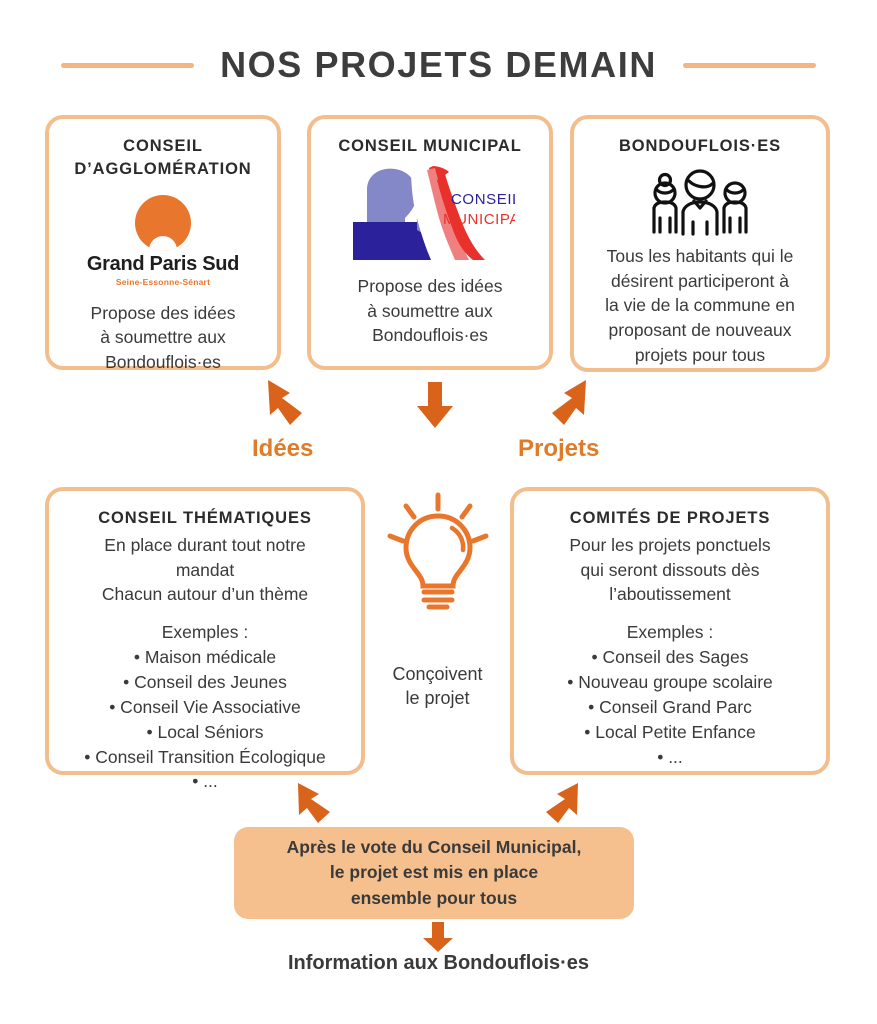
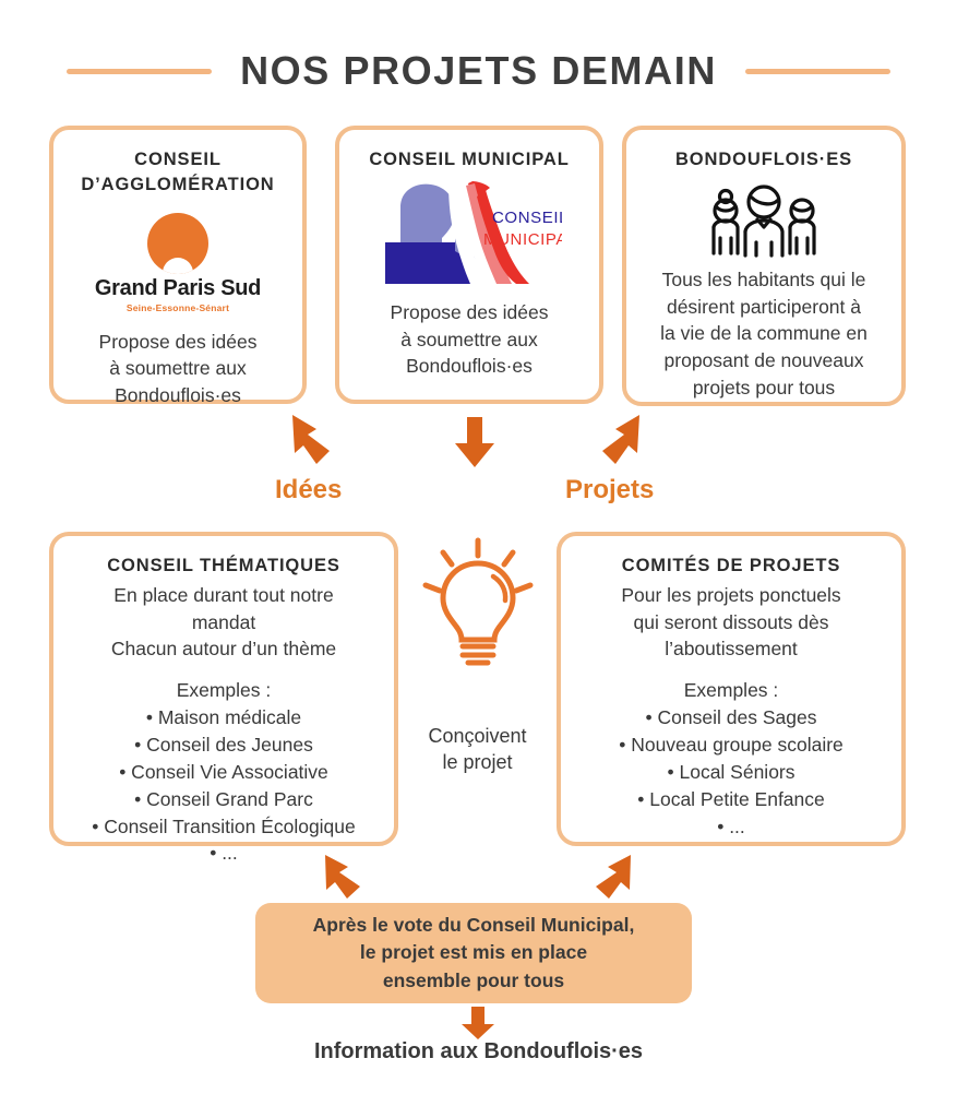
  NOS PROJETS DEMAIN
  CONSEIL D’AGGLOMÉRATION
  Grand Paris Sud
  Seine-Essonne-Sénart
  Propose des idées
  à soumettre aux
  Bondouflois·es
  CONSEIL MUNICIPAL
  CONSEI
  MUNICIPA
  Propose des idées
  à soumettre aux
  Bondouflois·es
  BONDOUFLOIS·ES
  Tous les habitants qui le
  désirent participeront à
  la vie de la commune en
  proposant de nouveaux
  projets pour tous
  Idées
  Projets
  CONSEIL THÉMATIQUES
  En place durant tout notre
  mandat
  Chacun autour d’un thème
  Exemples :
  • Maison médicale
  • Conseil des Jeunes
  • Conseil Vie Associative
- • Local Séniors
+ • Conseil Grand Parc
  • Conseil Transition Écologique
  • ...
  Conçoivent
  le projet
  COMITÉS DE PROJETS
  Pour les projets ponctuels
  qui seront dissouts dès
  l’aboutissement
  Exemples :
  • Conseil des Sages
  • Nouveau groupe scolaire
- • Conseil Grand Parc
+ • Local Séniors
  • Local Petite Enfance
  • ...
  Après le vote du Conseil Municipal,
  le projet est mis en place
  ensemble pour tous
  Information aux Bondouflois·es
